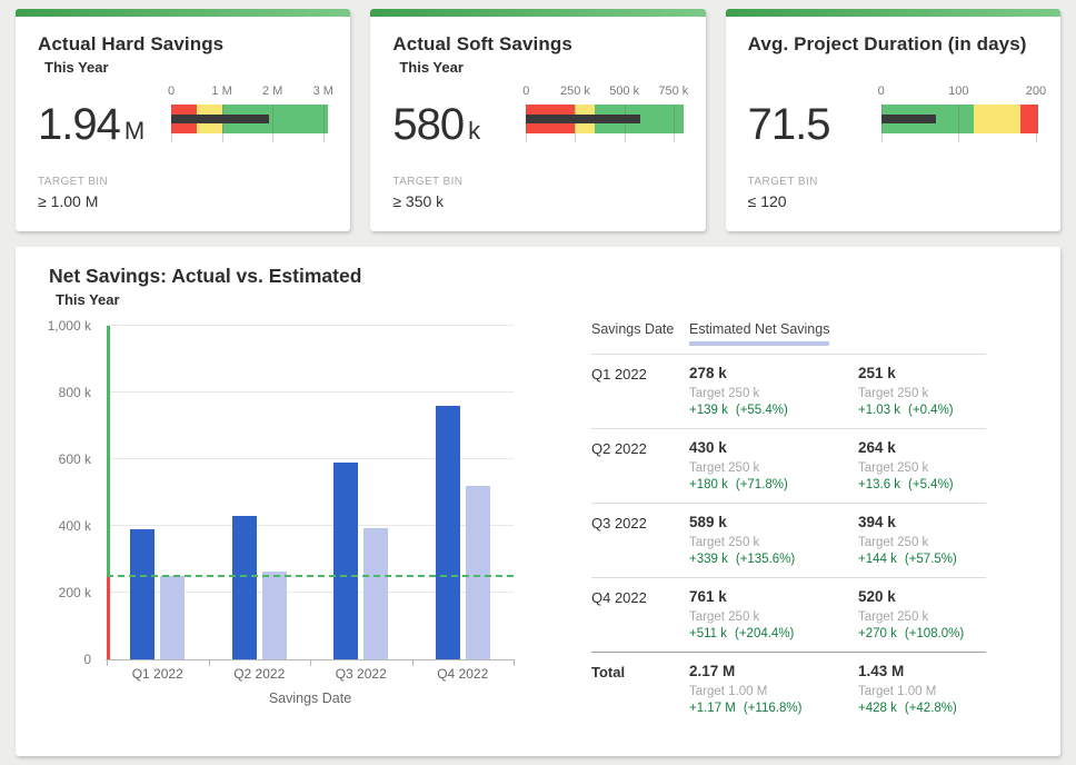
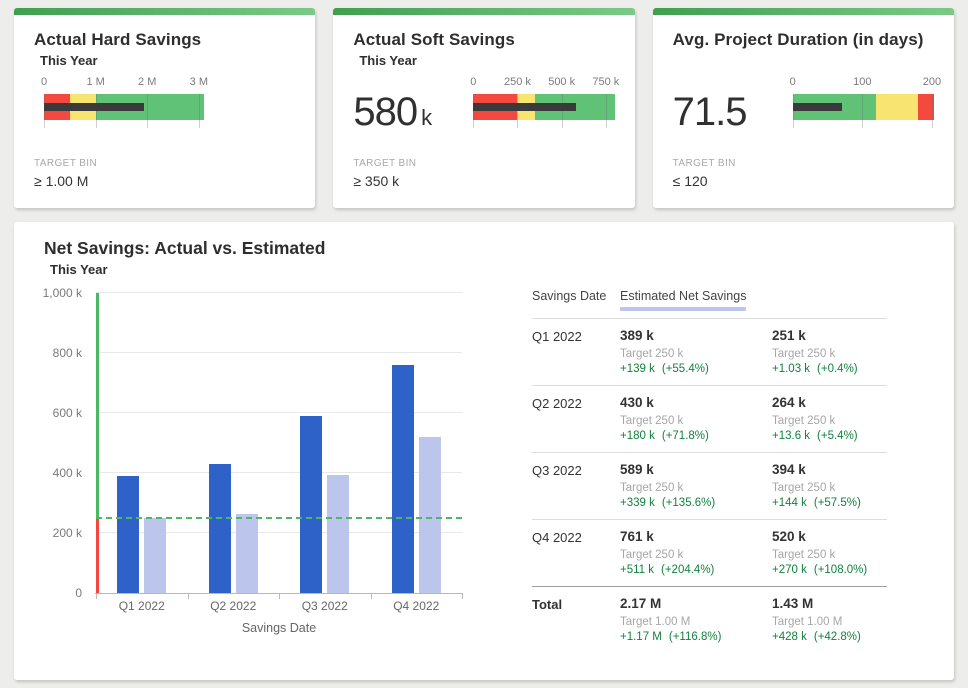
  Actual Hard Savings
  This Year
- 1.94 M
  0
  1 M
  2 M
  3 M
  TARGET BIN
  ≥ 1.00 M
  Actual Soft Savings
  This Year
  580 k
  0
  250 k
  500 k
  750 k
  TARGET BIN
  ≥ 350 k
  Avg. Project Duration (in days)
  71.5
  0
  100
  200
  TARGET BIN
  ≤ 120
  Net Savings: Actual vs. Estimated
  This Year
  0
  200 k
  400 k
  600 k
  800 k
  1,000 k
  Q1 2022
  Q2 2022
  Q3 2022
  Q4 2022
  Savings Date
  Savings Date
  Estimated Net Savings
  Q1 2022
- 278 k
+ 389 k
  Target 250 k
  +139 k (+55.4%)
  251 k
  Target 250 k
  +1.03 k (+0.4%)
  Q2 2022
  430 k
  Target 250 k
  +180 k (+71.8%)
  264 k
  Target 250 k
  +13.6 k (+5.4%)
  Q3 2022
  589 k
  Target 250 k
  +339 k (+135.6%)
  394 k
  Target 250 k
  +144 k (+57.5%)
  Q4 2022
  761 k
  Target 250 k
  +511 k (+204.4%)
  520 k
  Target 250 k
  +270 k (+108.0%)
  Total
  2.17 M
  Target 1.00 M
  +1.17 M (+116.8%)
  1.43 M
  Target 1.00 M
  +428 k (+42.8%)
